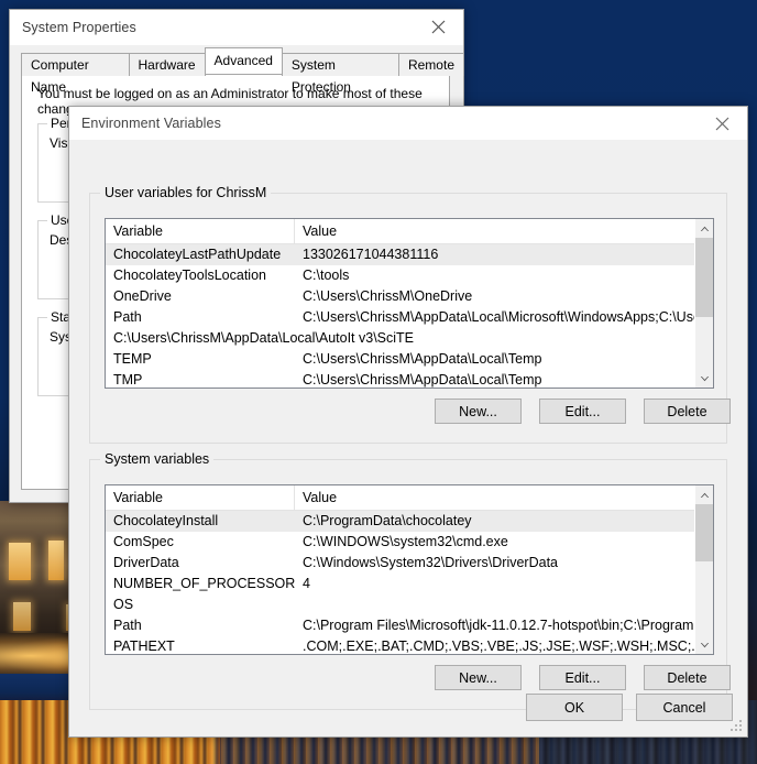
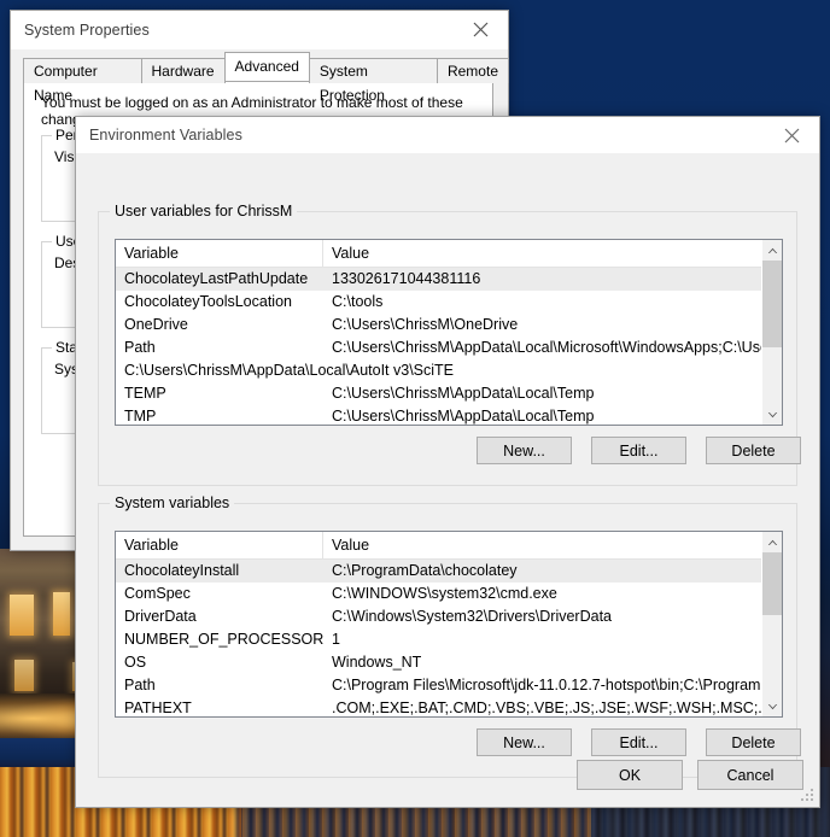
  System Properties
  Computer Name
  Hardware
  Advanced
  System Protection
  Remote
  must be logged on as an Administratorost of these chan
  Vis
  Environment Variables
  User variables for ChrissM
  Variable
  Value
  ChocolateyLastPathUpdate
  133026171044381116
  ChocolateyToolsLocation
  C:\tools
  OneDrive
  C:\Users\ChrissM\OneDrive
  Path
  C:\Users\ChrissM\AppData\Local\Microsoft\WindowsApps;C:\Us
  C:\Users\ChrissM\AppData\Local\AutoIt v3\SciTE
  TEMP
  C:\Users\ChrissM\AppData\Local\Temp
  TMP
  C:\Users\ChrissM\AppData\Local\Temp
  New...
  Edit...
  Delete
  System variables
  Variable
  Value
  ChocolateyInstall
  C:\ProgramData\chocolatey
  ComSpec
  C:\WINDOWS\system32\cmd.exe
  DriverData
  C:\Windows\System32\Drivers\DriverData
  NUMBER_OF_PROCESSOR
- 4
+ 1
  OS
+ Windows_NT
  Path
  C:\Program Files\Microsoft\jdk-11.0.12.7-hotspot\bin;C:\Program
  PATHEXT
  .COM;.EXE;.BAT;.CMD;.VBS;.VBE;.JS;.JSE;.WSF;.WSH;.MSC;
  New...
  Edit...
  Delete
  OK
  Cancel
